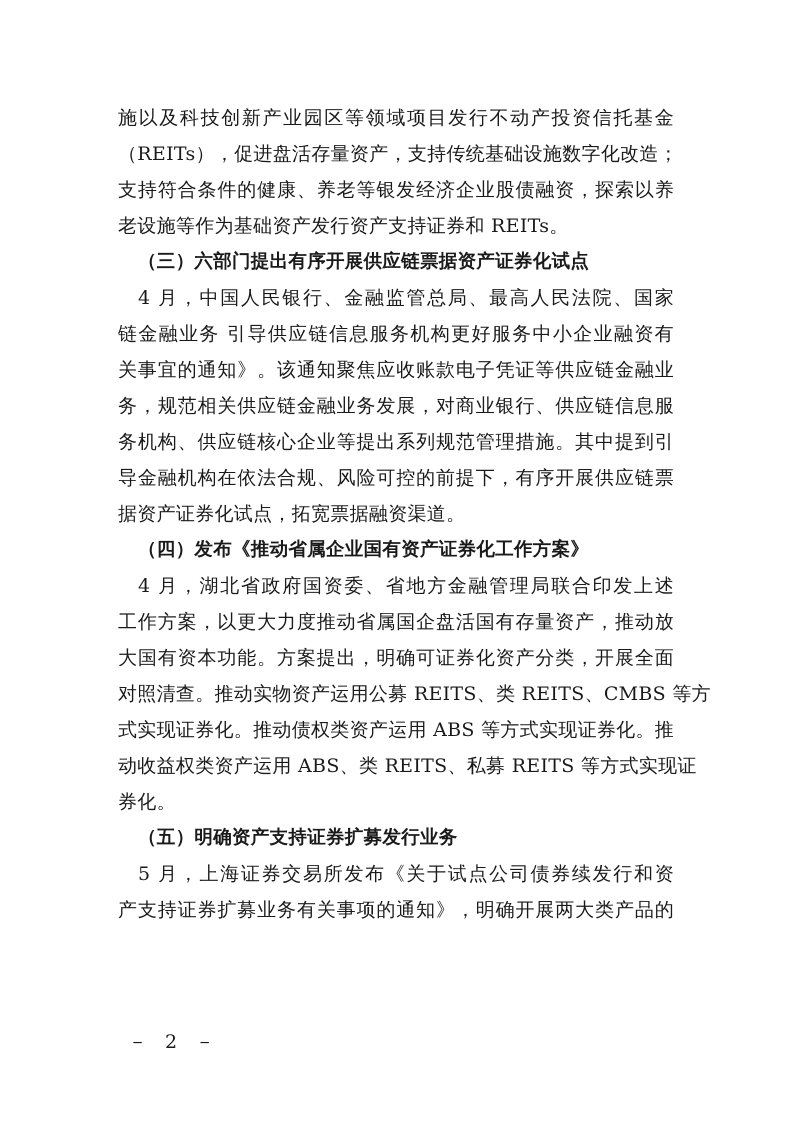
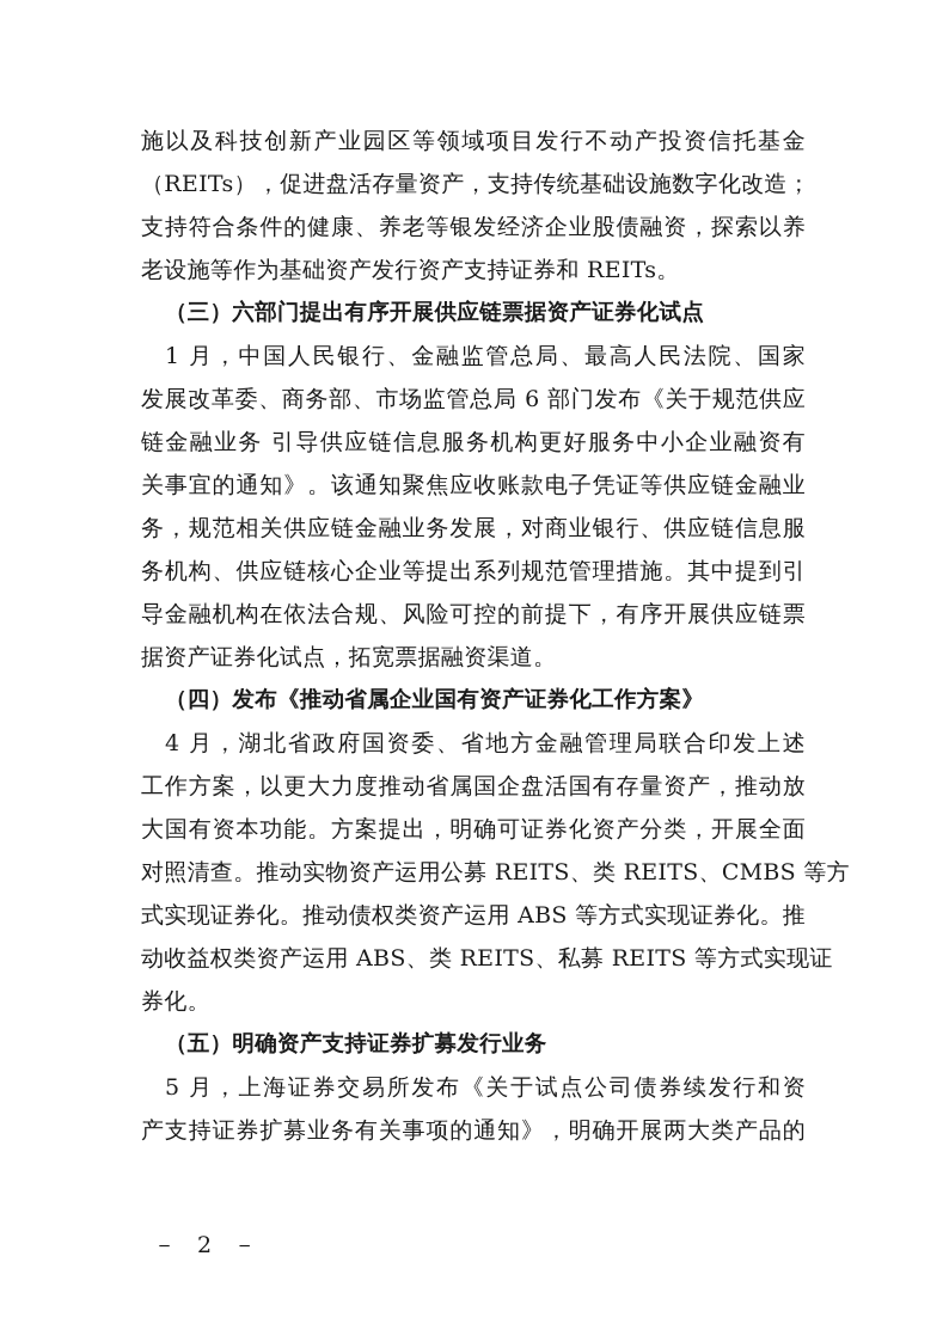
  施以及科技创新产业园区等领域项目发行不动产投资信托基金
  （REITs），促进盘活存量资产，支持传统基础设施数字化改造；
  支持符合条件的健康、养老等银发经济企业股债融资，探索以养
  老设施等作为基础资产发行资产支持证券和 REITs。
  （三）六部门提出有序开展供应链票据资产证券化试点
- 4 月，中国人民银行、金融监管总局、最高人民法院、国家
+ 1 月，中国人民银行、金融监管总局、最高人民法院、国家
+ 发展改革委、商务部、市场监管总局 6 部门发布《关于规范供应
  链金融业务 引导供应链信息服务机构更好服务中小企业融资有
  关事宜的通知》。该通知聚焦应收账款电子凭证等供应链金融业
  务，规范相关供应链金融业务发展，对商业银行、供应链信息服
  务机构、供应链核心企业等提出系列规范管理措施。其中提到引
  导金融机构在依法合规、风险可控的前提下，有序开展供应链票
  据资产证券化试点，拓宽票据融资渠道。
  （四）发布《推动省属企业国有资产证券化工作方案》
  4 月，湖北省政府国资委、省地方金融管理局联合印发上述
  工作方案，以更大力度推动省属国企盘活国有存量资产，推动放
  大国有资本功能。方案提出，明确可证券化资产分类，开展全面
  对照清查。推动实物资产运用公募 REITS、类 REITS、CMBS 等方
  式实现证券化。推动债权类资产运用 ABS 等方式实现证券化。推
  动收益权类资产运用 ABS、类 REITS、私募 REITS 等方式实现证
  券化。
  （五）明确资产支持证券扩募发行业务
  5 月，上海证券交易所发布《关于试点公司债券续发行和资
  产支持证券扩募业务有关事项的通知》，明确开展两大类产品的
  － 2 －
